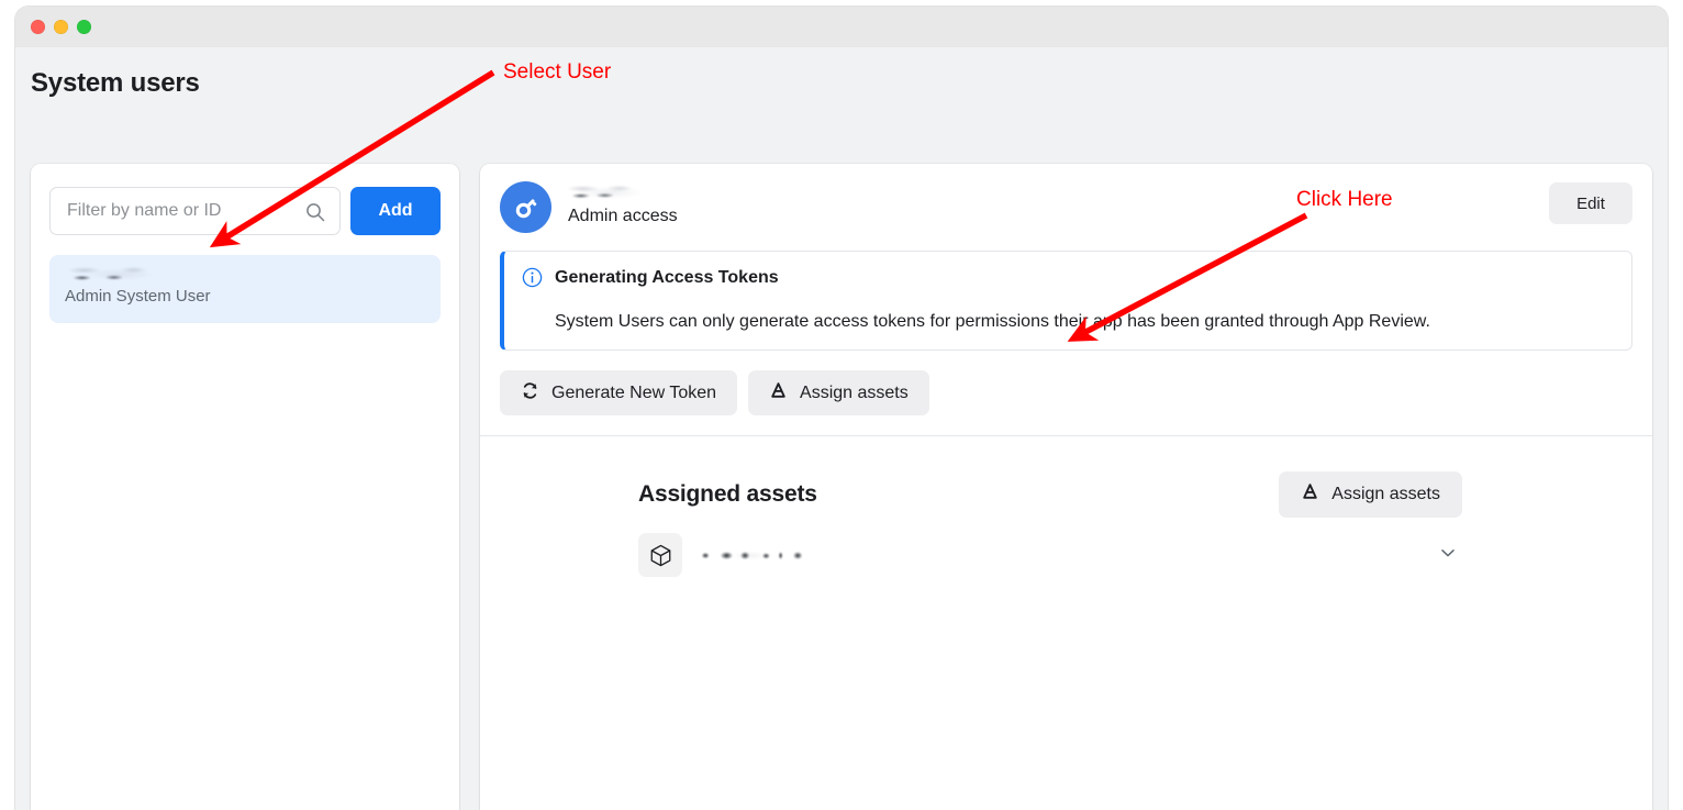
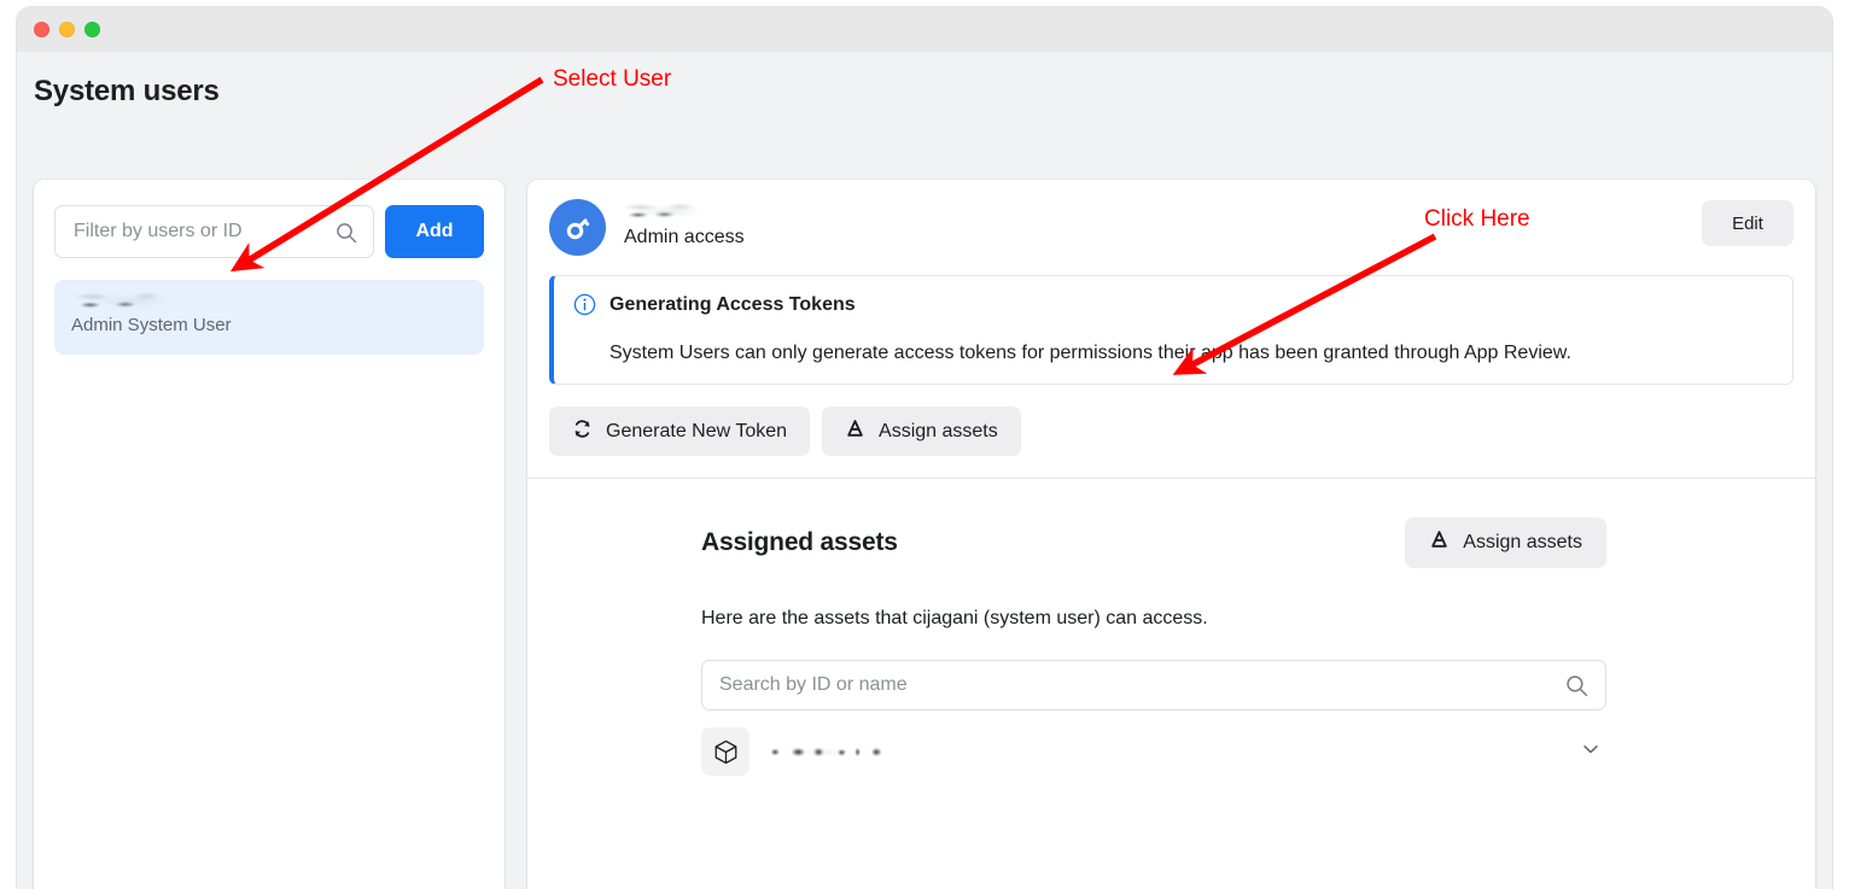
  System users
- Filter by name or ID
+ Filter by users or ID
  Add
  Admin System User
  Admin access
  Edit
  Generating Access Tokens
  System Users can only generate access tokens for permissions their ap has been granted through App Review.
  Generate New Token
  Assign assets
  Assigned assets
  Assign assets
+ Here are the assets that cijagani (system user) can access.
+ Search by ID or name
  Select User
  Click Here
